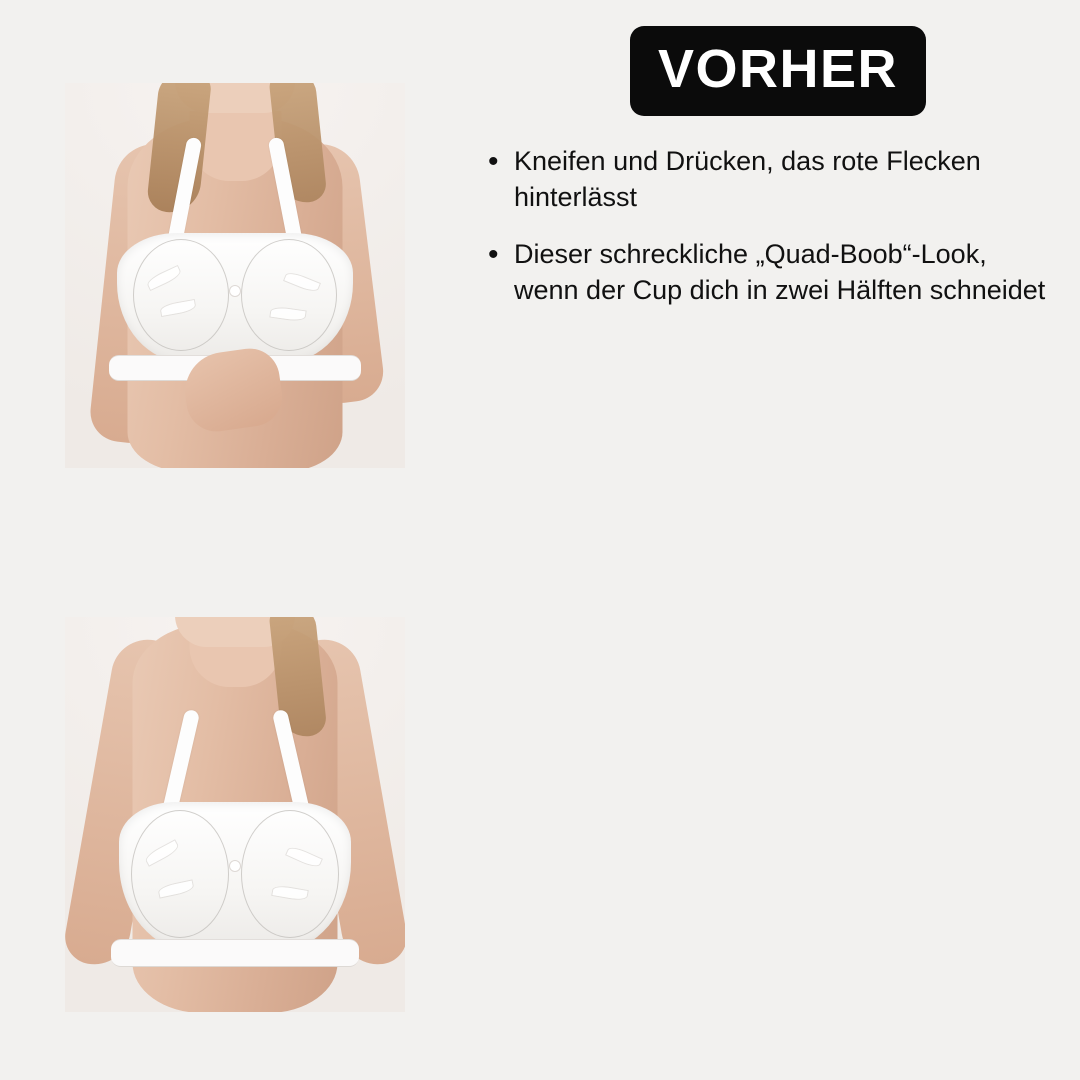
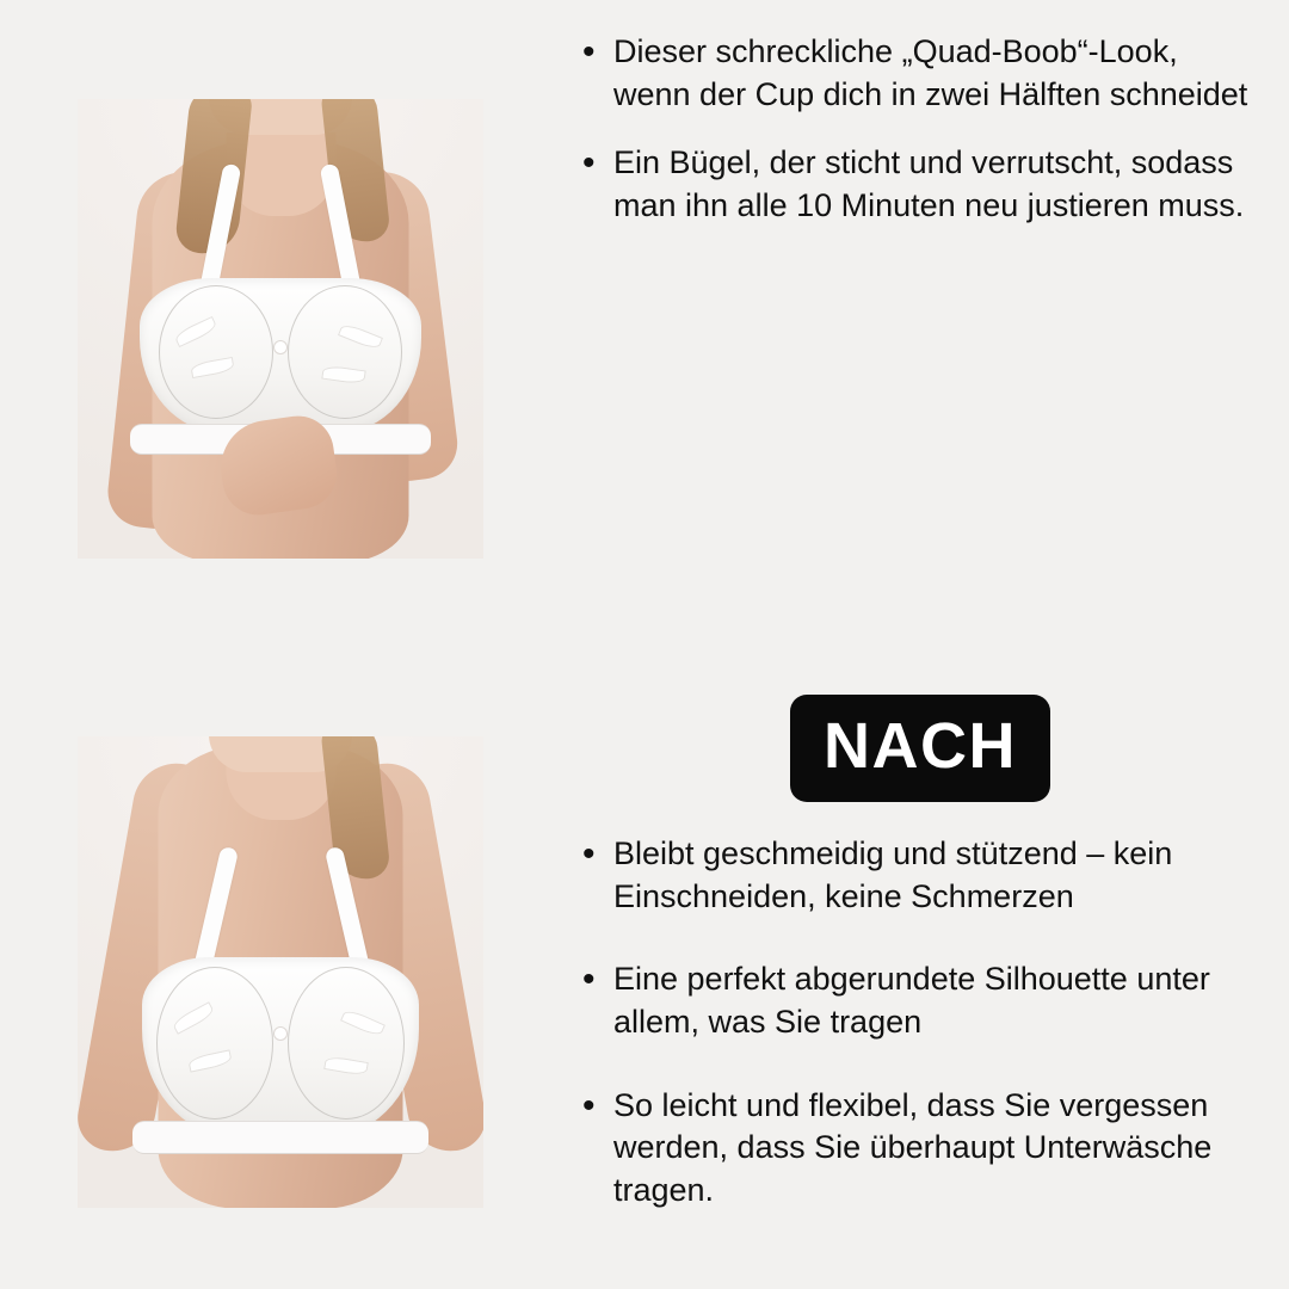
- VORHER
- Kneifen und Drücken, das rote Flecken hinterlässt
  Dieser schreckliche „Quad-Boob“-Look, wenn der Cup dich in zwei Hälften schneidet
+ Ein Bügel, der sticht und verrutscht, sodass man ihn alle 10 Minuten neu justieren muss.
+ NACH
+ Bleibt geschmeidig und stützend – kein Einschneiden, keine Schmerzen
+ Eine perfekt abgerundete Silhouette unter allem, was Sie tragen
+ So leicht und flexibel, dass Sie vergessen werden, dass Sie überhaupt Unterwäsche tragen.
